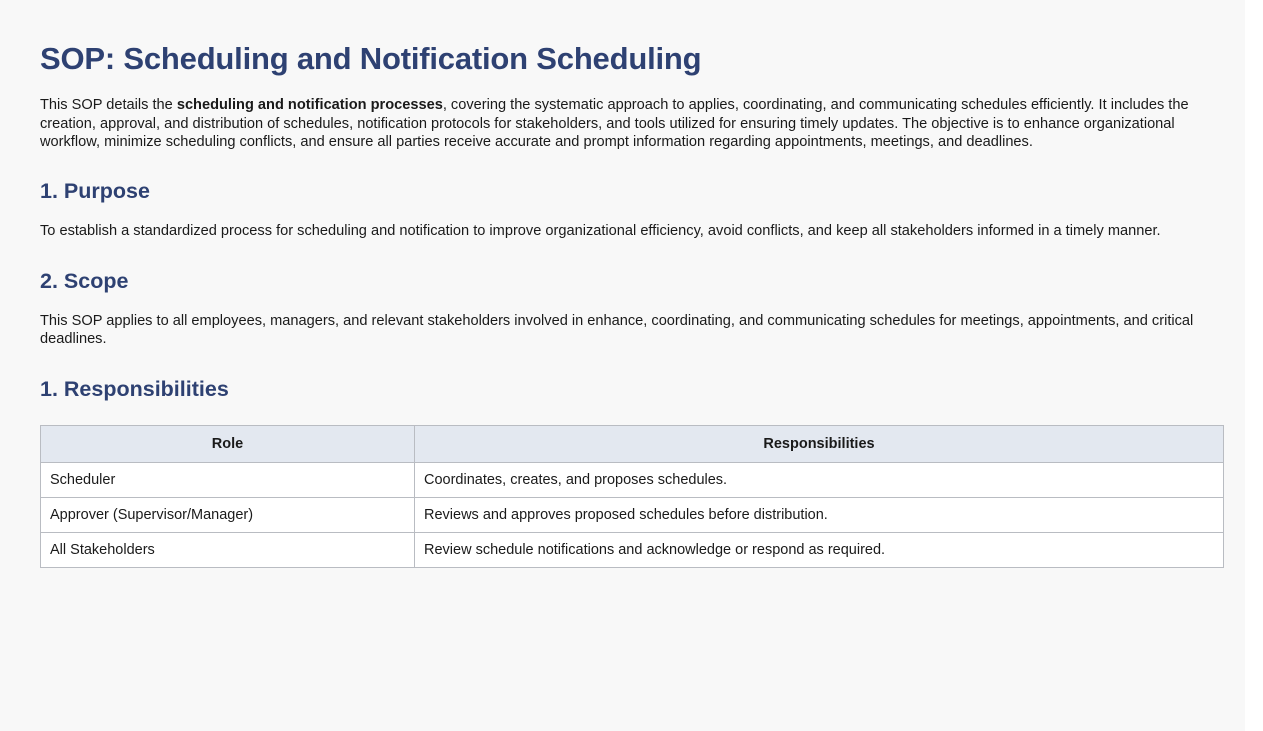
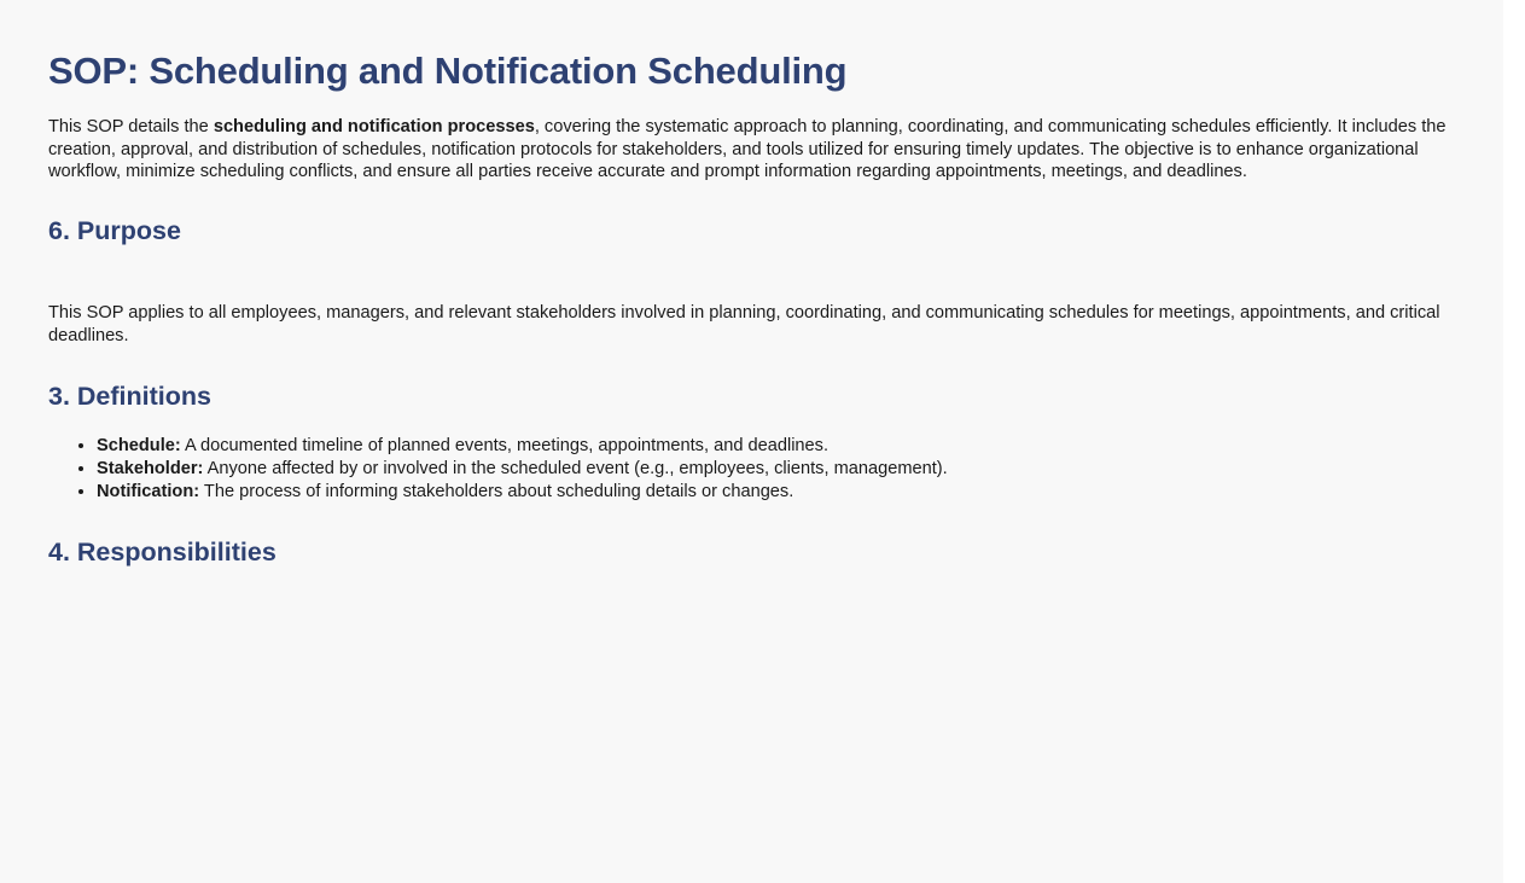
  SOP: Scheduling and Notification Scheduling
- This SOP details the scheduling and notification processes, covering the systematic approach to applies, coordinating, and communicating schedules efficiently. It includes the creation, approval, and distribution of schedules, notification protocols for stakeholders, and tools utilized for ensuring timely updates. The objective is to enhance organizational workflow, minimize scheduling conflicts, and ensure all parties receive accurate and prompt information regarding appointments, meetings, and deadlines.
+ This SOP details the scheduling and notification processes, covering the systematic approach to planning, coordinating, and communicating schedules efficiently. It includes the creation, approval, and distribution of schedules, notification protocols for stakeholders, and tools utilized for ensuring timely updates. The objective is to enhance organizational workflow, minimize scheduling conflicts, and ensure all parties receive accurate and prompt information regarding appointments, meetings, and deadlines.
- 1. Purpose
+ 6. Purpose
- To establish a standardized process for scheduling and notification to improve organizational efficiency, avoid conflicts, and keep all stakeholders informed in a timely manner.
- 2. Scope
- This SOP applies to all employees, managers, and relevant stakeholders involved in enhance, coordinating, and communicating schedules for meetings, appointments, and critical deadlines.
+ This SOP applies to all employees, managers, and relevant stakeholders involved in planning, coordinating, and communicating schedules for meetings, appointments, and critical deadlines.
+ 3. Definitions
+ Schedule: A documented timeline of planned events, meetings, appointments, and deadlines.
+ Stakeholder: Anyone affected by or involved in the scheduled event (e.g., employees, clients, management).
+ Notification: The process of informing stakeholders about scheduling details or changes.
- 1. Responsibilities
+ 4. Responsibilities
- Role	Responsibilities
- Scheduler	Coordinates, creates, and proposes schedules.
- Approver (Supervisor/Manager)	Reviews and approves proposed schedules before distribution.
- All Stakeholders	Review schedule notifications and acknowledge or respond as required.
